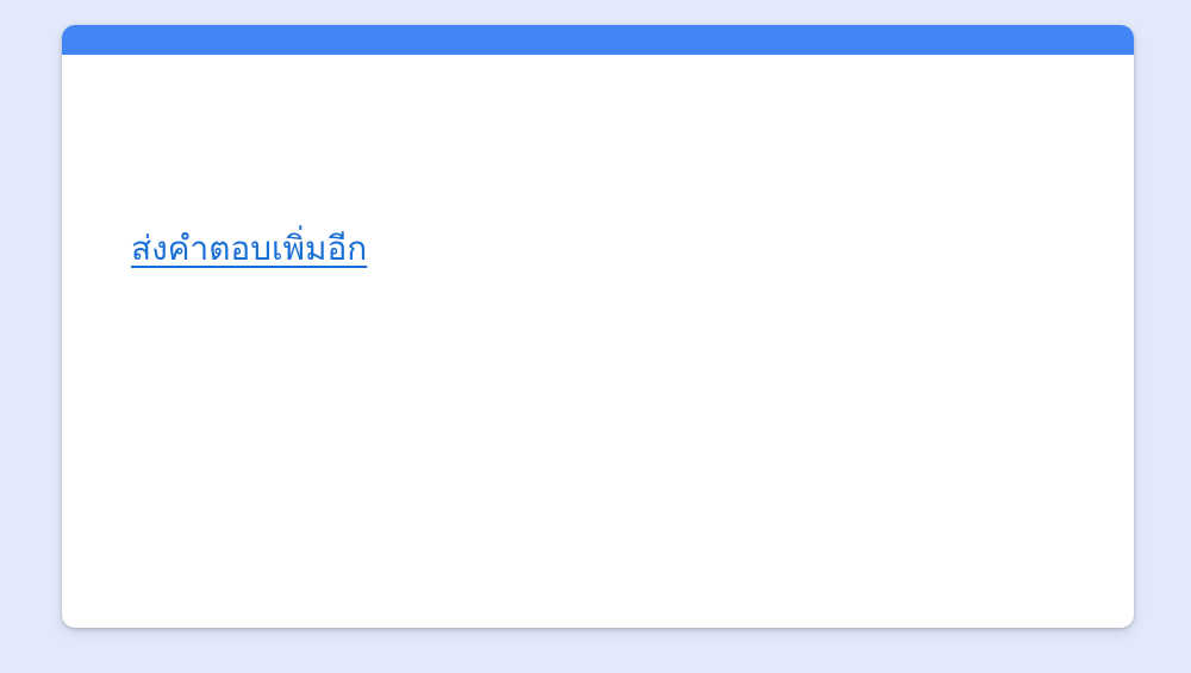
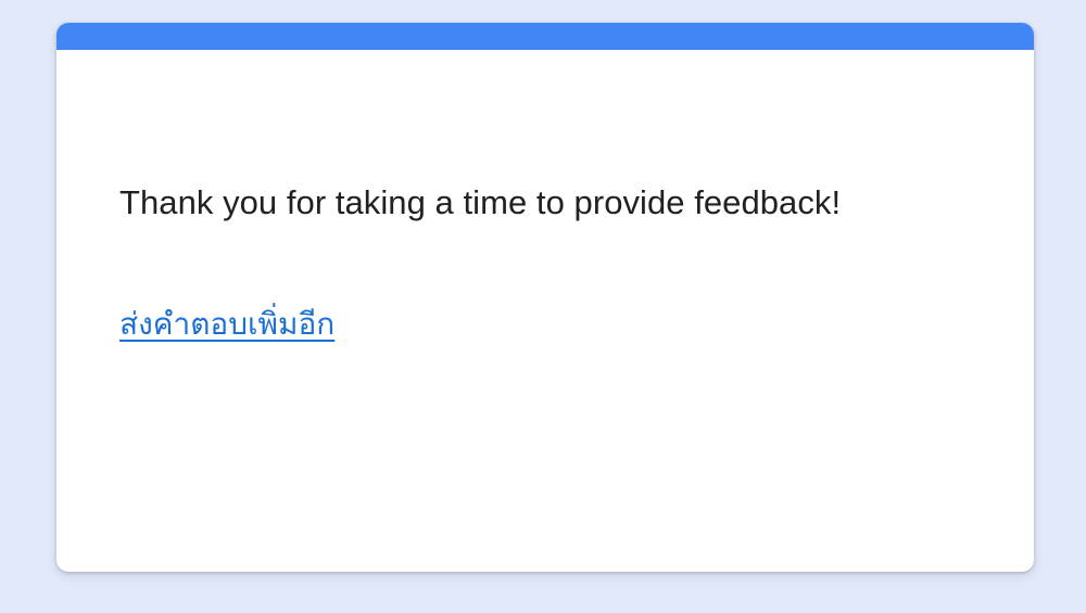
+ Thank you for taking a time to provide feedback!
  ส่งคำตอบเพิ่มอีก
